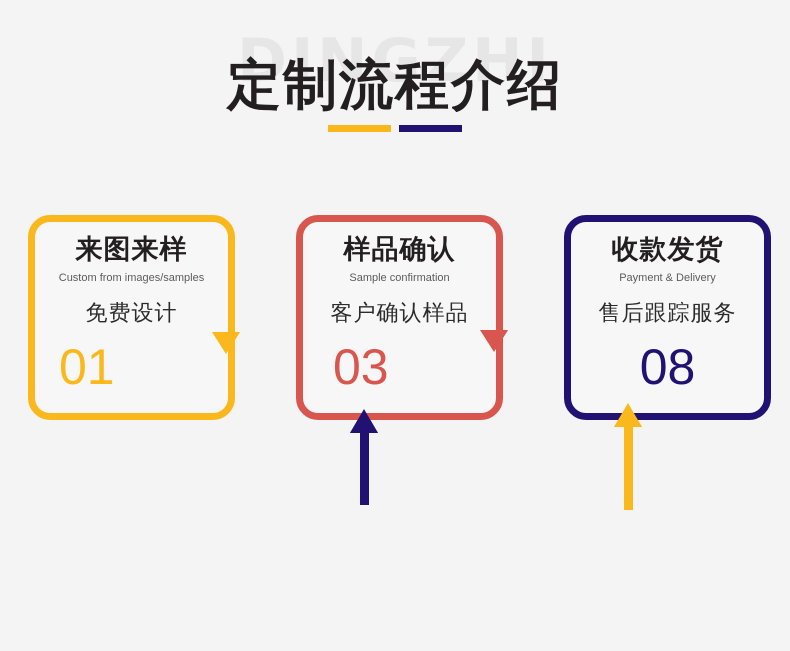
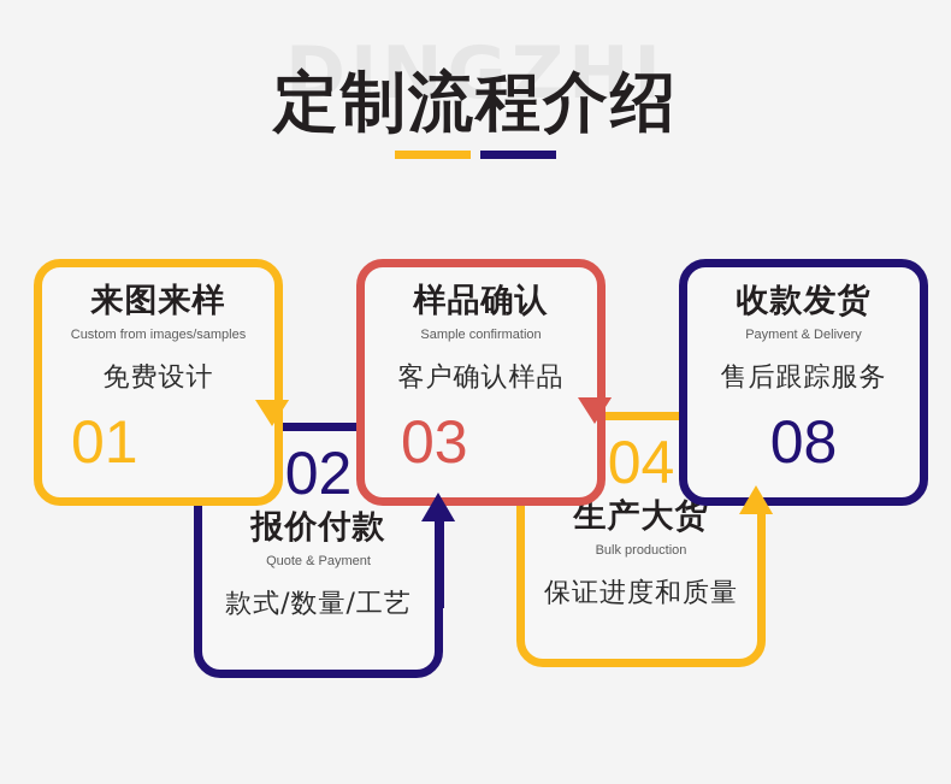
  DINGZHI
  定制流程介绍
+ 02
+ 报价付款
+ Quote & Payment
+ 款式/数量/工艺
+ 04
+ 生产大货
+ Bulk production
+ 保证进度和质量
  来图来样
  Custom from images/samples
  免费设计
  01
  样品确认
  Sample confirmation
  客户确认样品
  03
  收款发货
  Payment & Delivery
  售后跟踪服务
  08
